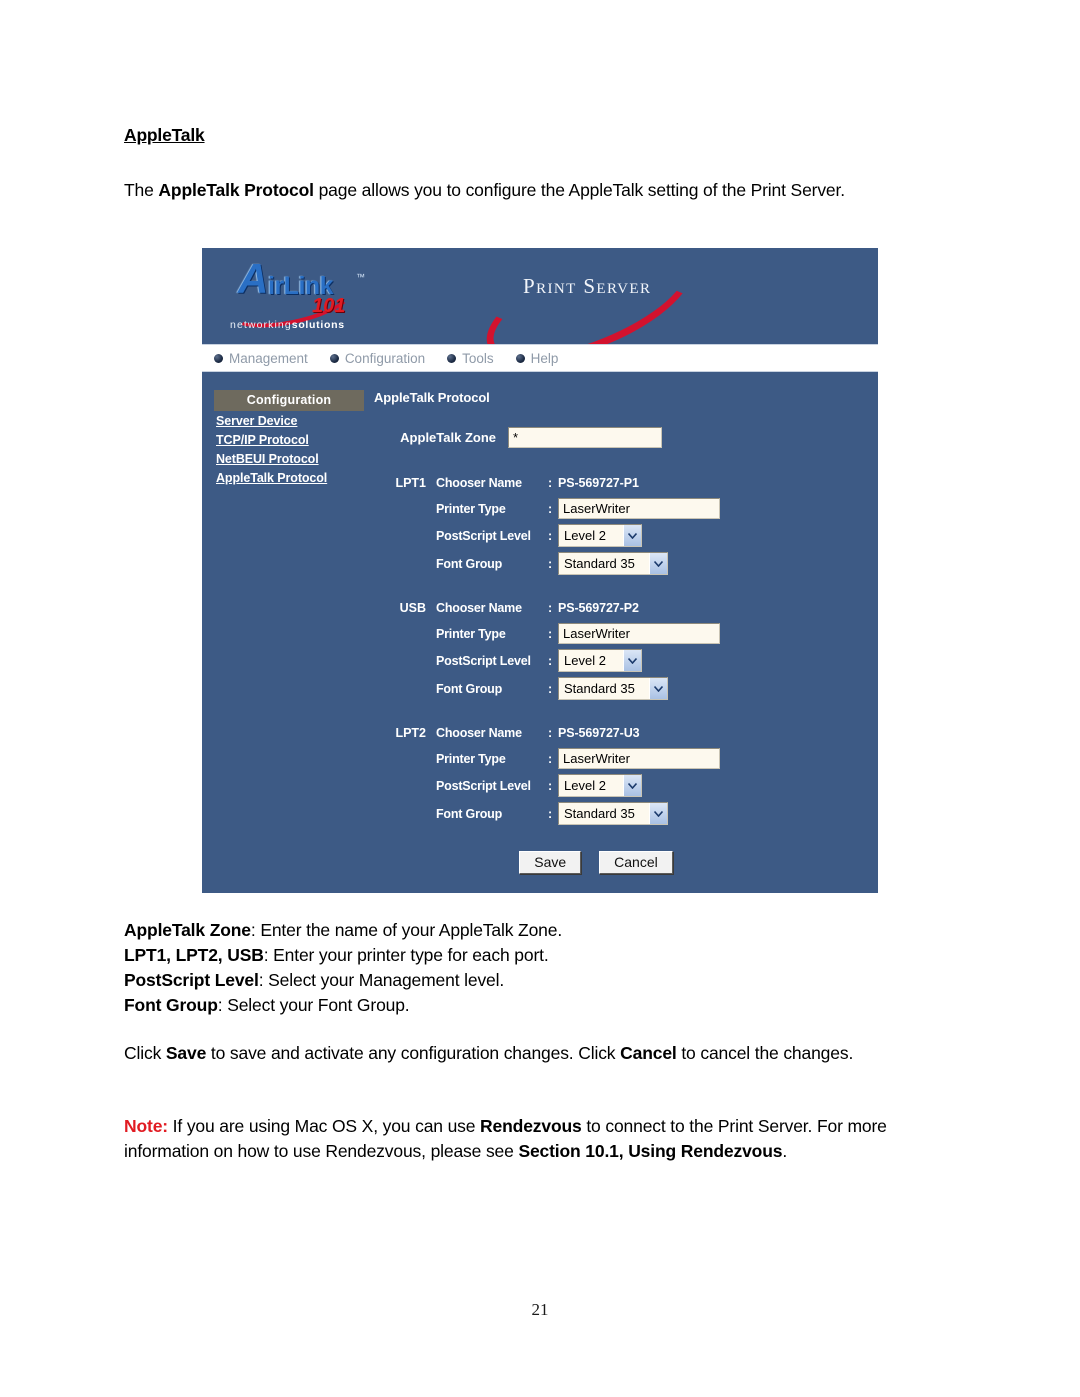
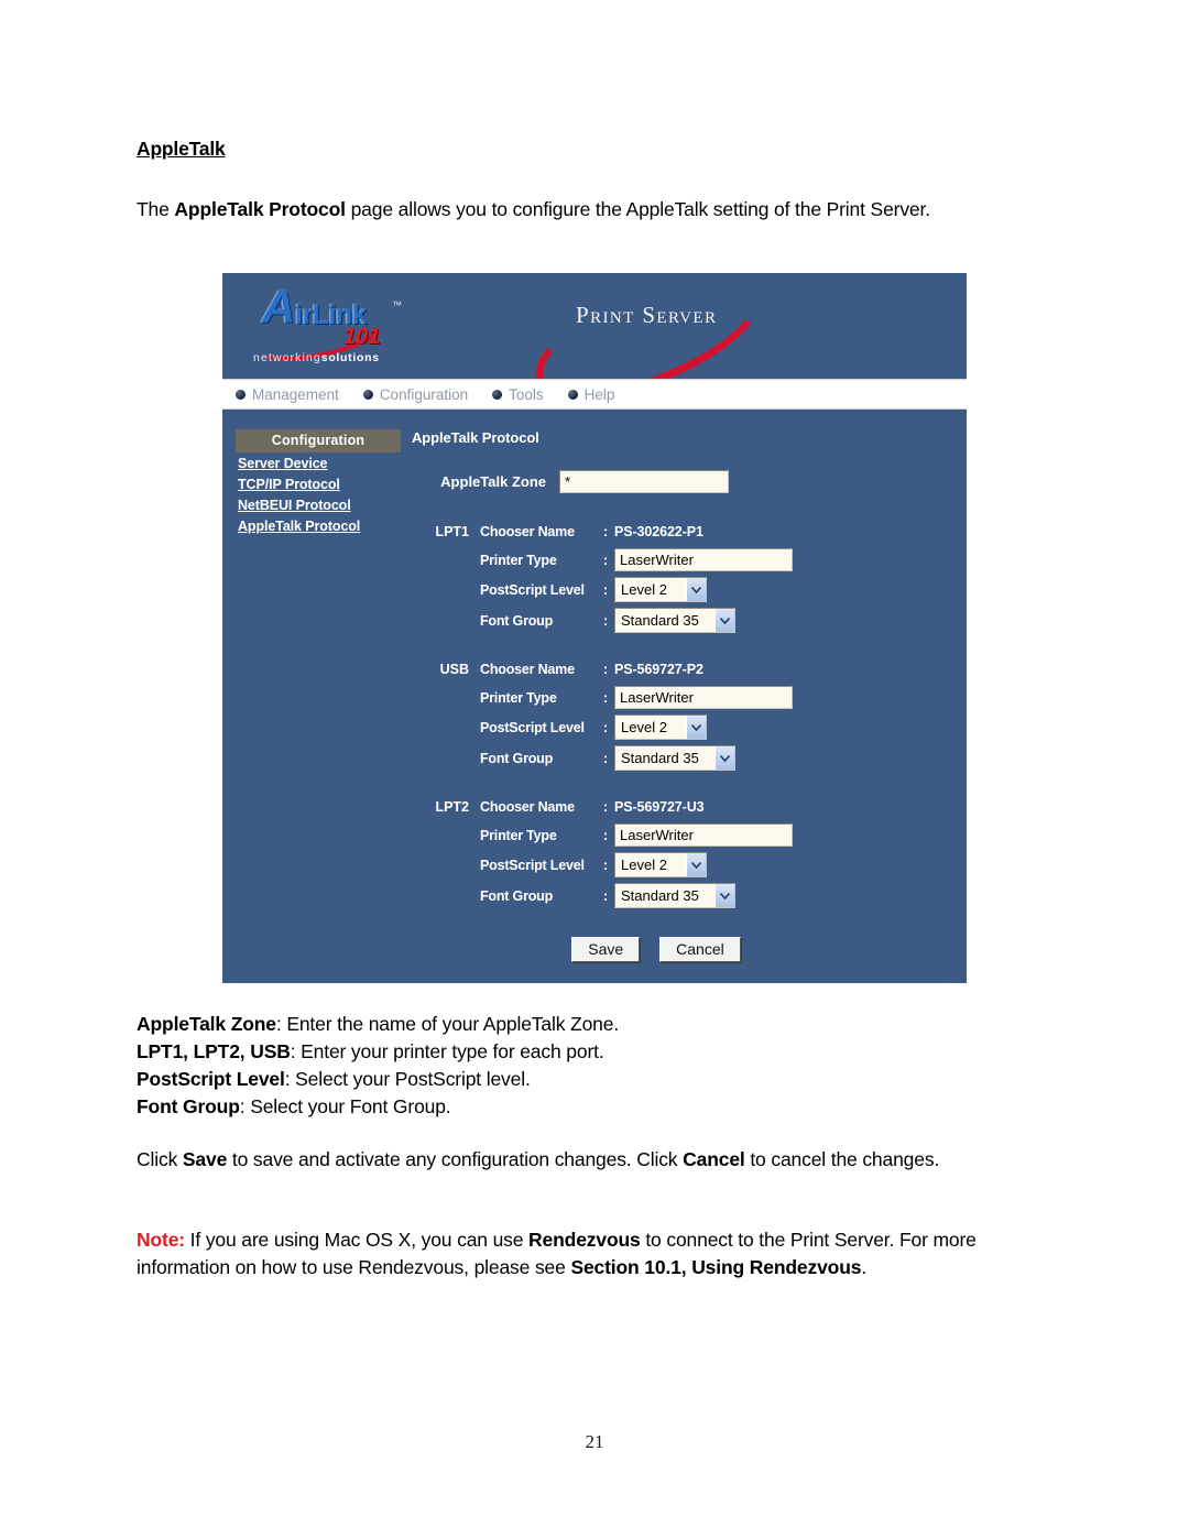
  AppleTalk
  The AppleTalk Protocol page allows you to configure the AppleTalk setting of the Print Server.
  AppleTalk Zone: Enter the name of your AppleTalk Zone.
  LPT1, LPT2, USB: Enter your printer type for each port.
- PostScript Level: Select your Management level.
+ PostScript Level: Select your PostScript level.
  Font Group: Select your Font Group.
  Click Save to save and activate any configuration changes. Click Cancel to cancel the changes.
  Note: If you are using Mac OS X, you can use Rendezvous to connect to the Print Server. For more information on how to use Rendezvous, please see Section 10.1, Using Rendezvous.
  A
  irLink
  ™
  101
  networkingsolutions
  Print Server
  Management
  Configuration
  Tools
  Help
  Configuration
  Server Device
  TCP/IP Protocol
  NetBEUI Protocol
  AppleTalk Protocol
  AppleTalk Protocol
  AppleTalk Zone
  *
  LPT1
  Chooser Name
  :
- PS-569727-P1
+ PS-302622-P1
  Printer Type
  :
  LaserWriter
  PostScript Level
  :
  Level 2
  Font Group
  :
  Standard 35
  USB
  Chooser Name
  :
  PS-569727-P2
  Printer Type
  :
  LaserWriter
  PostScript Level
  :
  Level 2
  Font Group
  :
  Standard 35
  LPT2
  Chooser Name
  :
  PS-569727-U3
  Printer Type
  :
  LaserWriter
  PostScript Level
  :
  Level 2
  Font Group
  :
  Standard 35
  Save
  Cancel
  21
